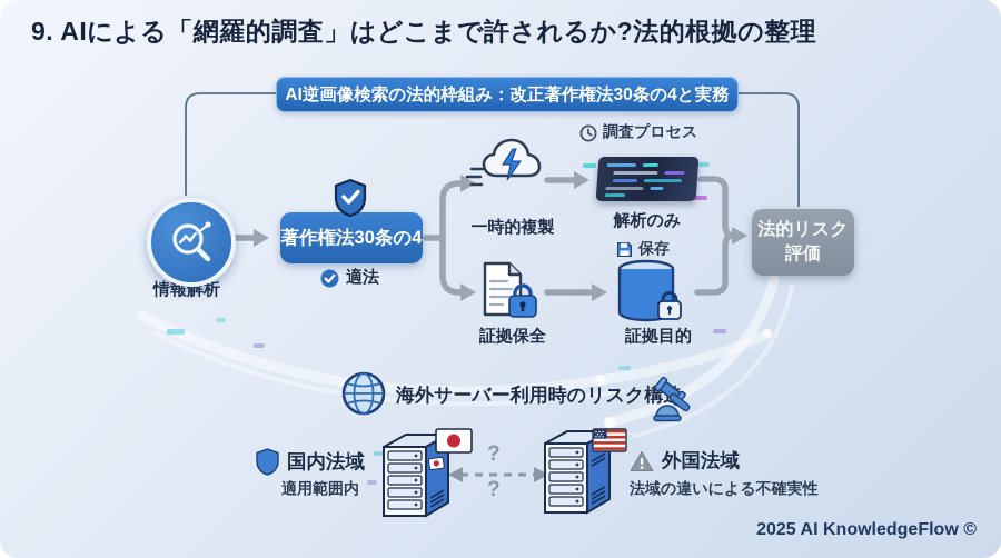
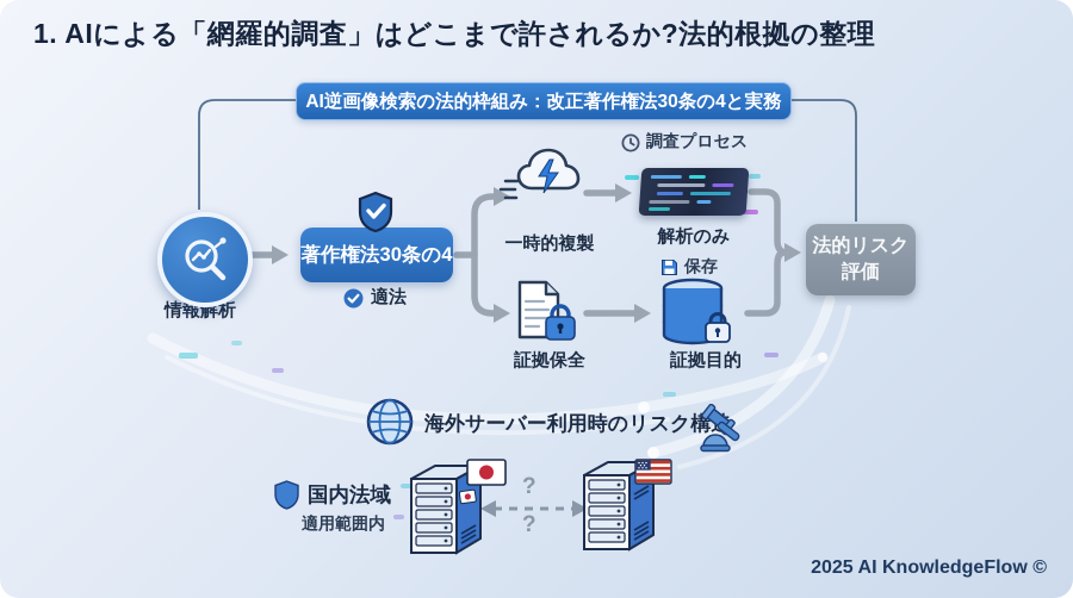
- 9. AIによる「網羅的調査」はどこまで許されるか?法的根拠の整理
+ 1. AIによる「網羅的調査」はどこまで許されるか?法的根拠の整理
  AI逆画像検索の法的枠組み：改正著作権法30条の4と実務
  情報解析
  著作権法30条の4
  適法
  一時的複製
  調査プロセス
  解析のみ
  証拠保全
  保存
  証拠目的
  法的リスク
  評価
  海外サーバー利用時のリスク構
  国内法域
  適用範囲内
  ?
  ?
- 外国法域
- 法域の違いによる不確実性
  2025 AI KnowledgeFlow ©
